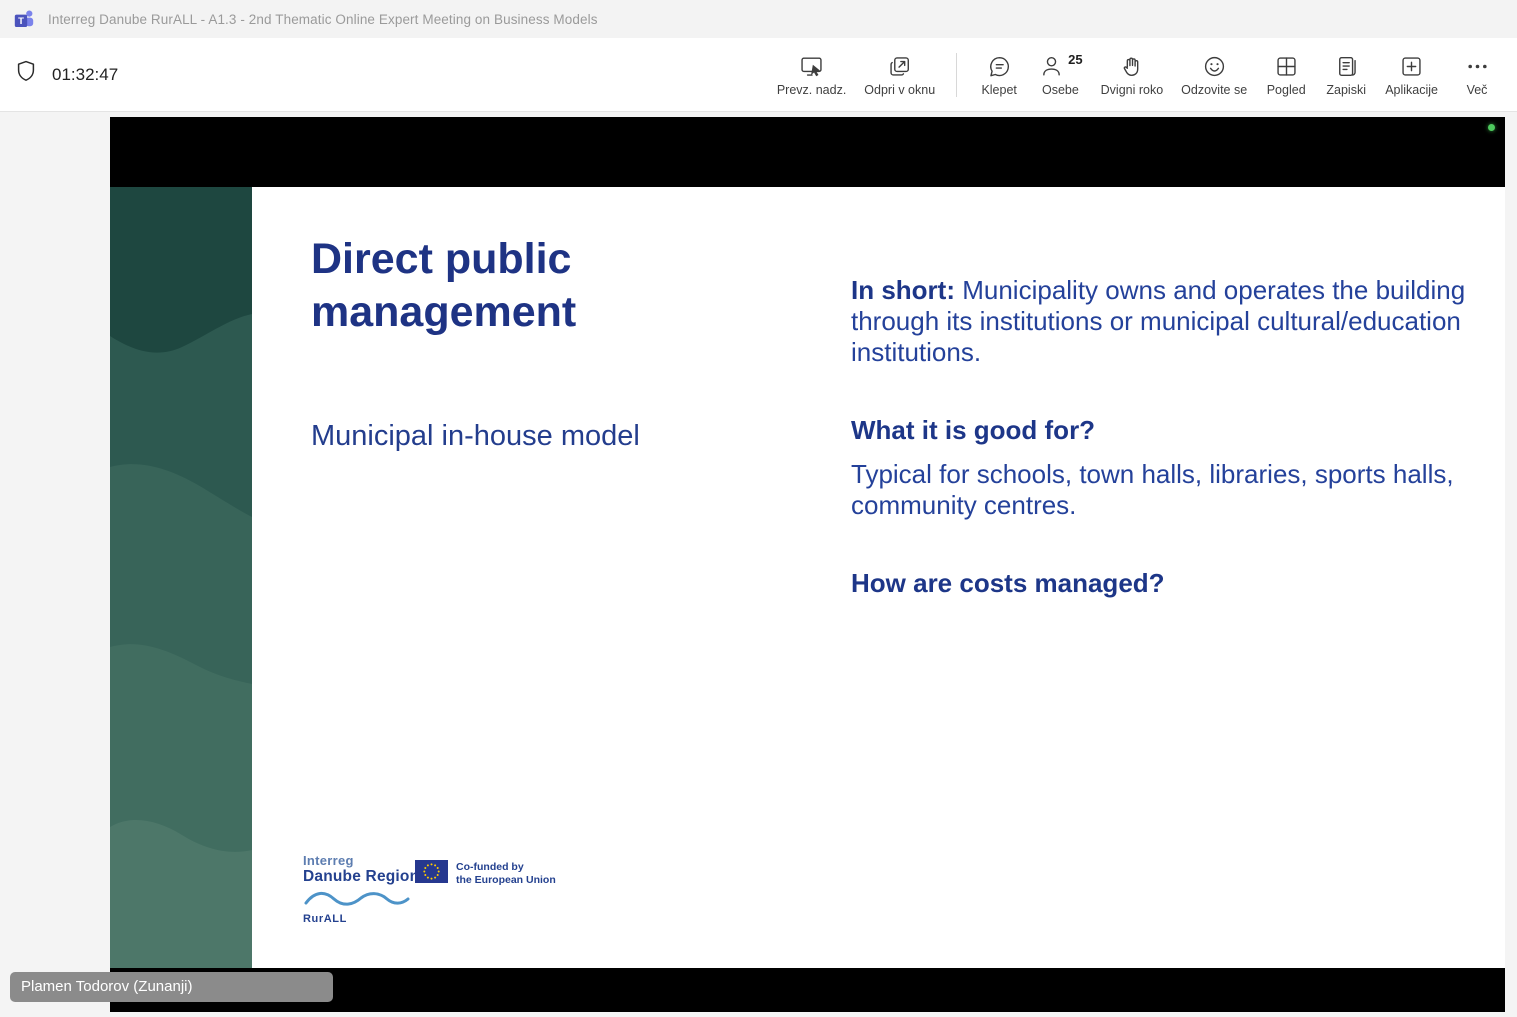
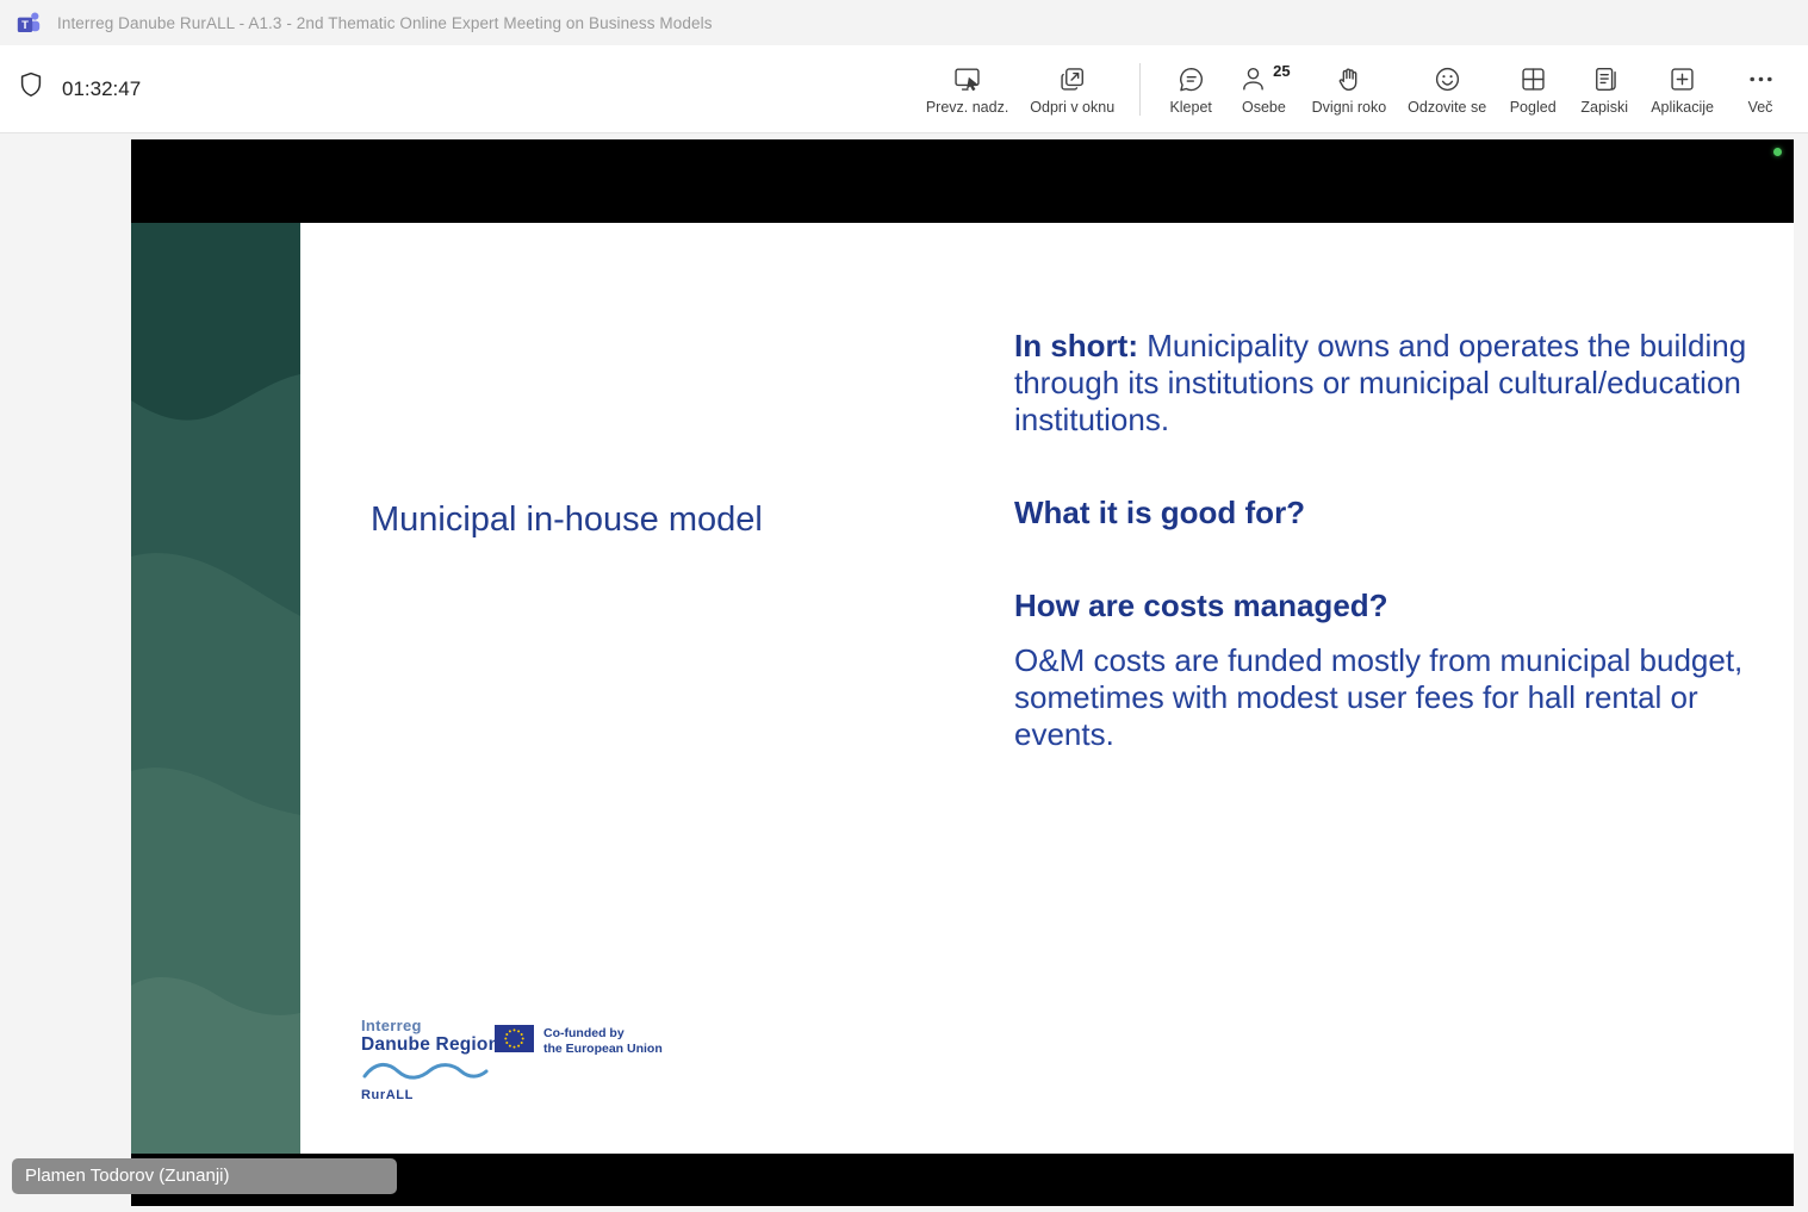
  T
  Interreg Danube RurALL - A1.3 - 2nd Thematic Online Expert Meeting on Business Models
  01:32:47
  Prevz. nadz.
  Odpri v oknu
  Klepet
  25
  Osebe
  Dvigni roko
  Odzovite se
  Pogled
  Zapiski
  Aplikacije
  Več
- Direct public management
  Municipal in-house model
  In short: Municipality owns and operates the building through its institutions or municipal cultural/education institutions.
  What it is good for?
- Typical for schools, town halls, libraries, sports halls, community centres.
  How are costs managed?
+ O&M costs are funded mostly from municipal budget, sometimes with modest user fees for hall rental or events.
  Interreg
  Danube Region
  RurALL
  Co-funded by
  the European Union
  Plamen Todorov (Zunanji)
